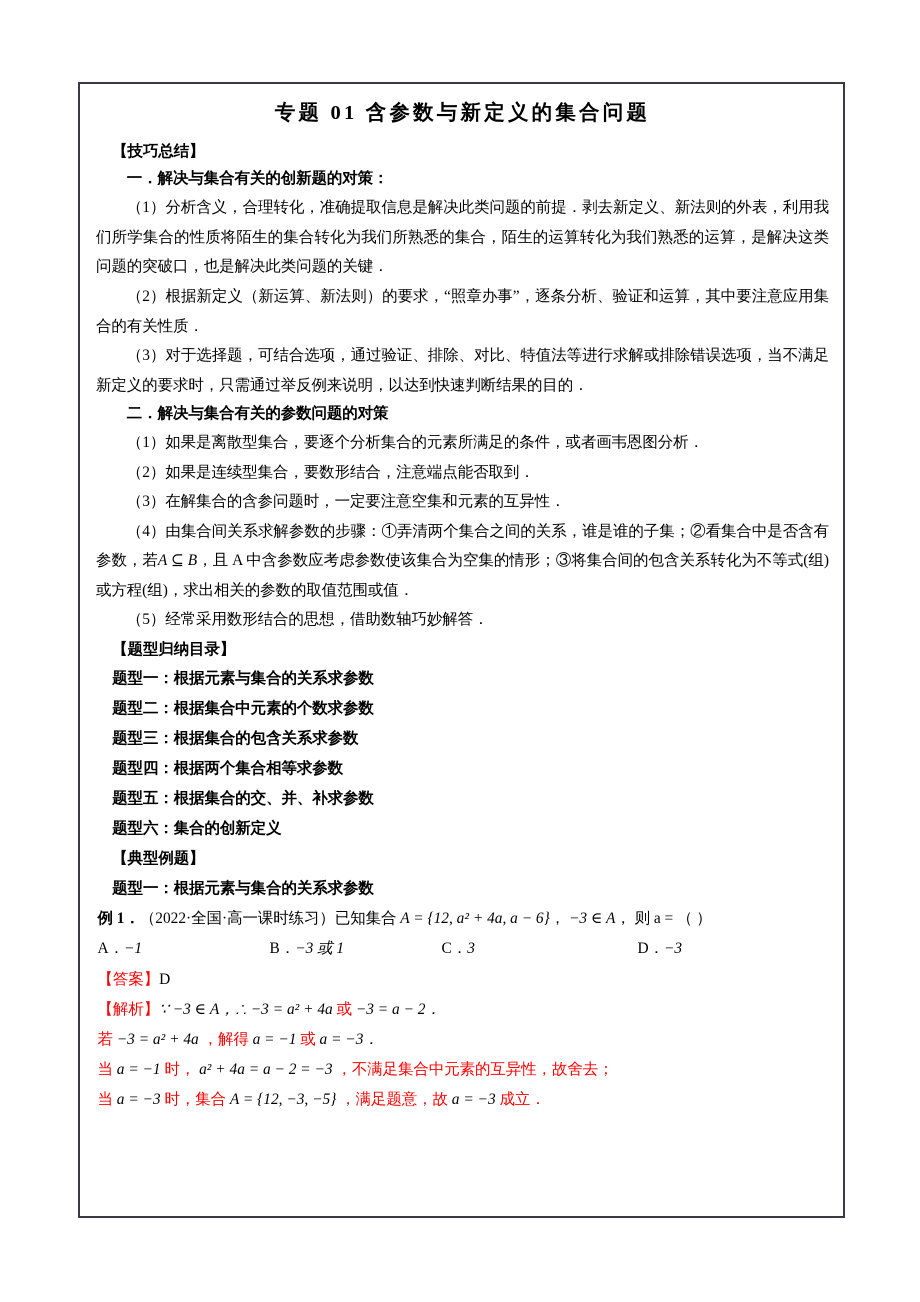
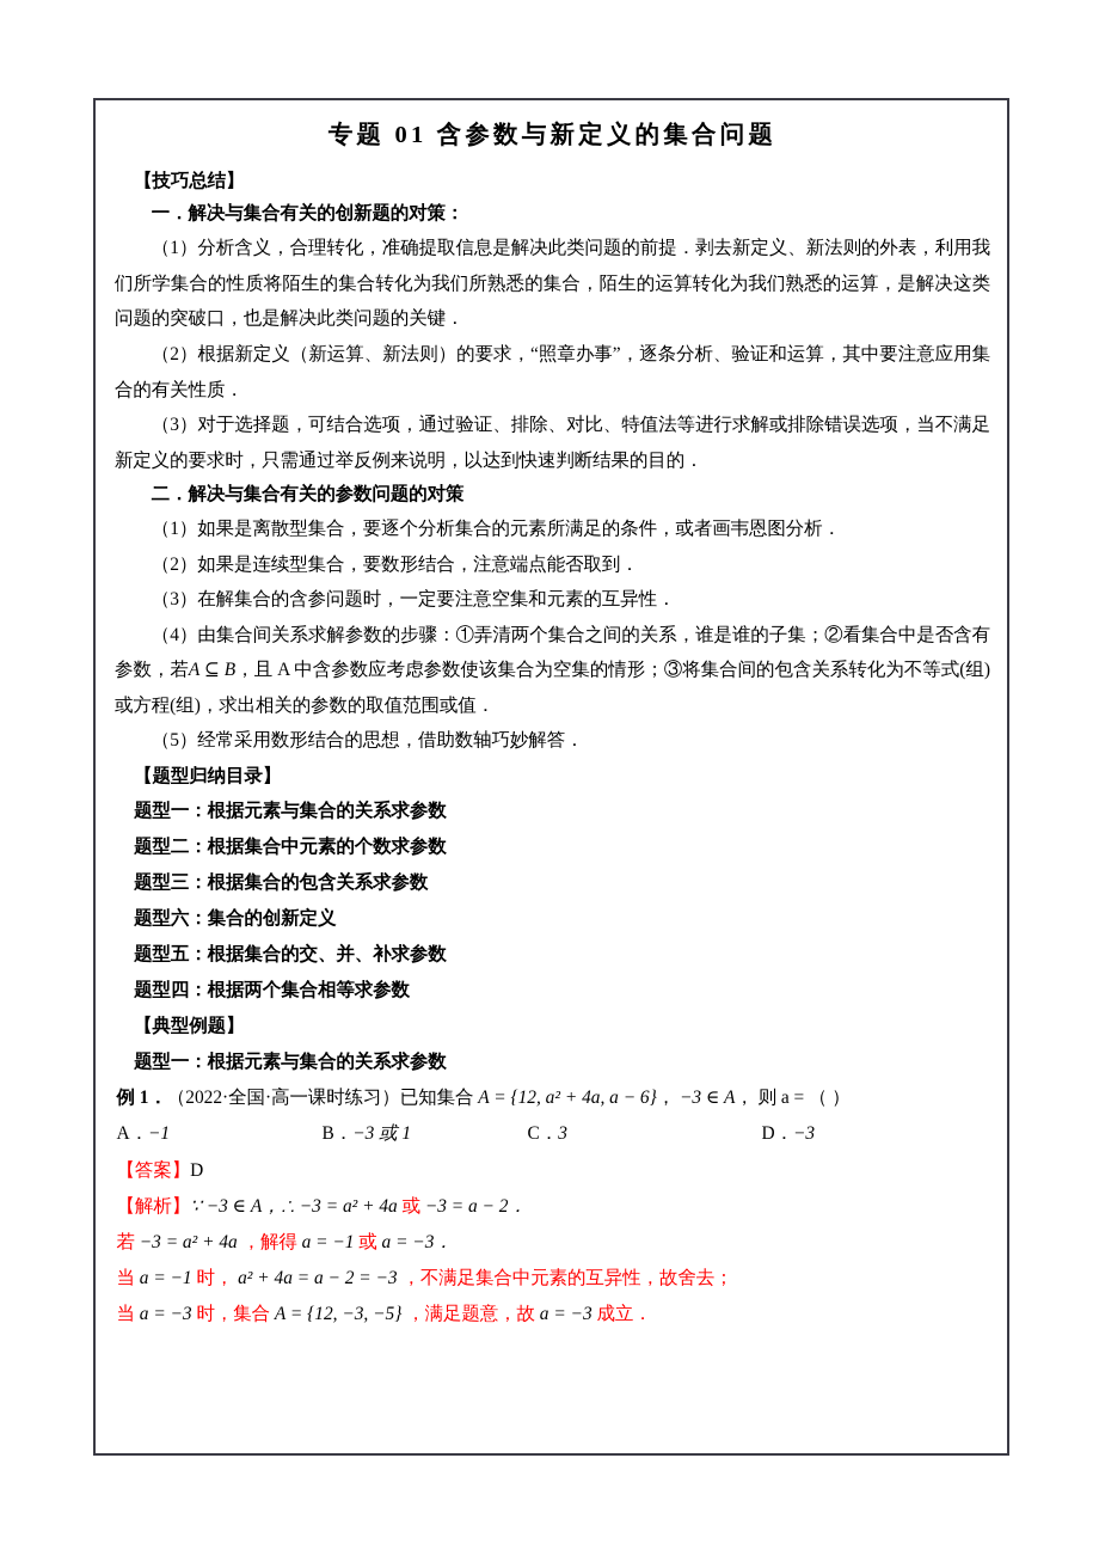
  专题 01 含参数与新定义的集合问题
  【技巧总结】
  一．解决与集合有关的创新题的对策：
  （1）分析含义，合理转化，准确提取信息是解决此类问题的前提．剥去新定义、新法则的外表，利用我们所学集合的性质将陌生的集合转化为我们所熟悉的集合，陌生的运算转化为我们熟悉的运算，是解决这类问题的突破口，也是解决此类问题的关键．
  （2）根据新定义（新运算、新法则）的要求，“照章办事”，逐条分析、验证和运算，其中要注意应用集合的有关性质．
  （3）对于选择题，可结合选项，通过验证、排除、对比、特值法等进行求解或排除错误选项，当不满足新定义的要求时，只需通过举反例来说明，以达到快速判断结果的目的．
  二．解决与集合有关的参数问题的对策
  （1）如果是离散型集合，要逐个分析集合的元素所满足的条件，或者画韦恩图分析．
  （2）如果是连续型集合，要数形结合，注意端点能否取到．
  （3）在解集合的含参问题时，一定要注意空集和元素的互异性．
  （4）由集合间关系求解参数的步骤：①弄清两个集合之间的关系，谁是谁的子集；②看集合中是否含有参数，若A ⊆ B，且 A 中含参数应考虑参数使该集合为空集的情形；③将集合间的包含关系转化为不等式(组)或方程(组)，求出相关的参数的取值范围或值．
  （5）经常采用数形结合的思想，借助数轴巧妙解答．
  【题型归纳目录】
  题型一：根据元素与集合的关系求参数
  题型二：根据集合中元素的个数求参数
  题型三：根据集合的包含关系求参数
- 题型四：根据两个集合相等求参数
+ 题型六：集合的创新定义
  题型五：根据集合的交、并、补求参数
- 题型六：集合的创新定义
+ 题型四：根据两个集合相等求参数
  【典型例题】
  题型一：根据元素与集合的关系求参数
  例 1．（2022·全国·高一课时练习）已知集合 A = {12, a² + 4a, a − 6}， −3 ∈ A， 则 a = （ ）
  A．−1
  B．−3 或 1
  C．3
  D．−3
  【答案】D
  【解析】∵ −3 ∈ A，∴ −3 = a² + 4a 或 −3 = a − 2．
  若 −3 = a² + 4a ，解得 a = −1 或 a = −3．
  当 a = −1 时， a² + 4a = a − 2 = −3 ，不满足集合中元素的互异性，故舍去；
  当 a = −3 时，集合 A = {12, −3, −5} ，满足题意，故 a = −3 成立．
